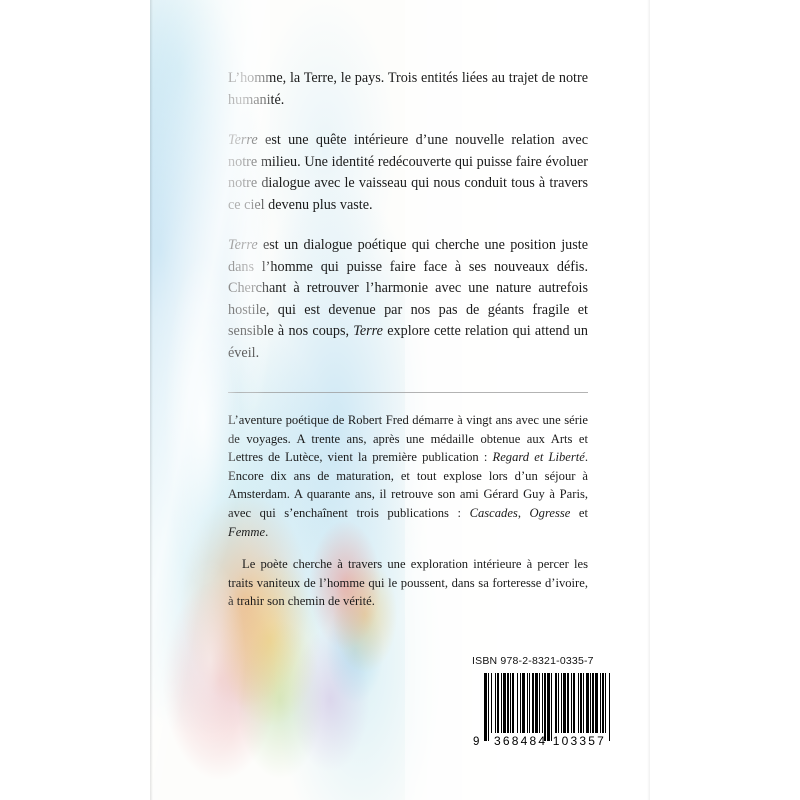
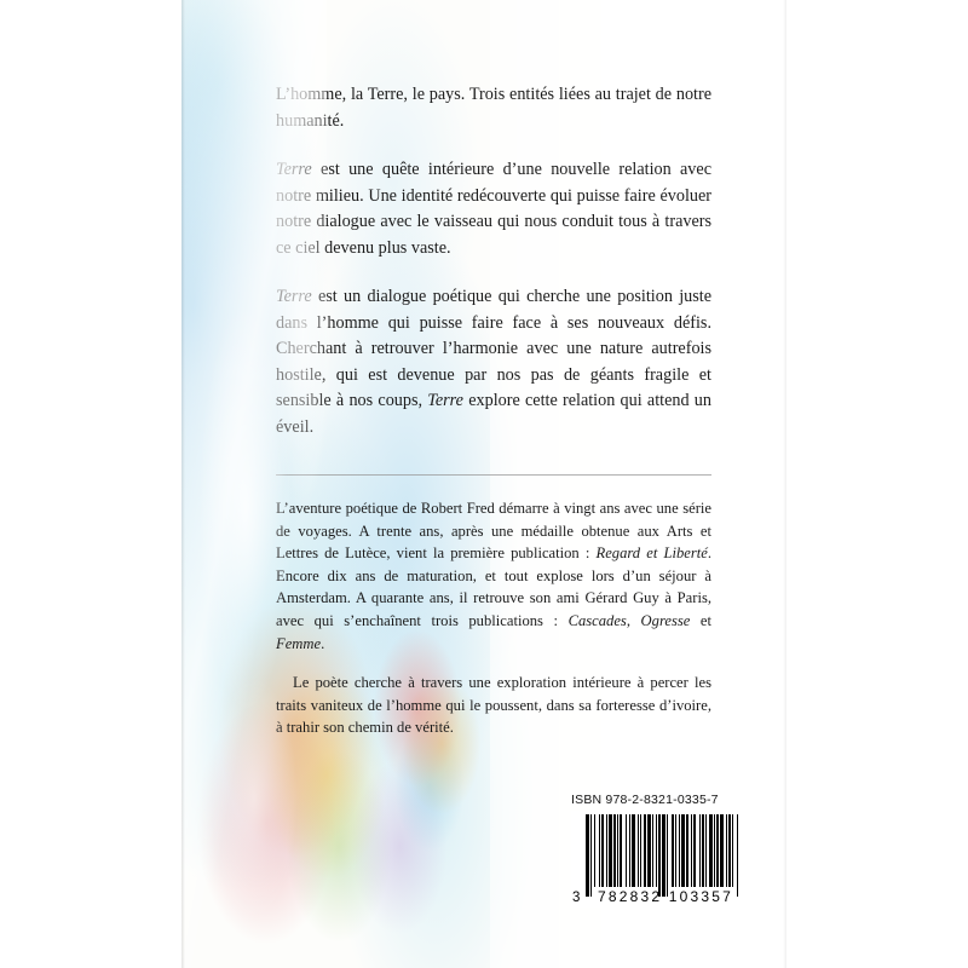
  la Terre, le pays. Trois entités liées au trajet de notre
  une quête intérieure d’une nouvelle relation avec eu. Une identité redécouverte qui puisse faire évoluer ogue avec le vaisseau qui nous conduit tous à travers venu plus vaste.
  un dialogue poétique qui cherche une position juste mme qui puisse faire face à ses nouveaux défis. à retrouver l’harmonie avec une nature autrefois ui est devenue par nos pas de géants fragile et nos coups, Terre explore cette relation qui attend un
  poétique de Robert Fred démarre à vingt ans avec une série s. A trente ans, après une médaille obtenue aux Arts et Lutèce, vient la première publication : Regard et Liberté. ans de maturation, et tout explose lors d’un séjour à am. A quarante ans, il retrouve son ami Gérard Guy à Paris, i s’enchaînent trois publications : Cascades, Ogresse et
  ète cherche à travers une exploration intérieure à percer les niteux de l’homme qui le poussent, dans sa forteresse d’ivoire, on chemin de vérité.
  ISBN 978-2-8321-0335-7
- 9
+ 3
- 368484 103357
+ 782832 103357
